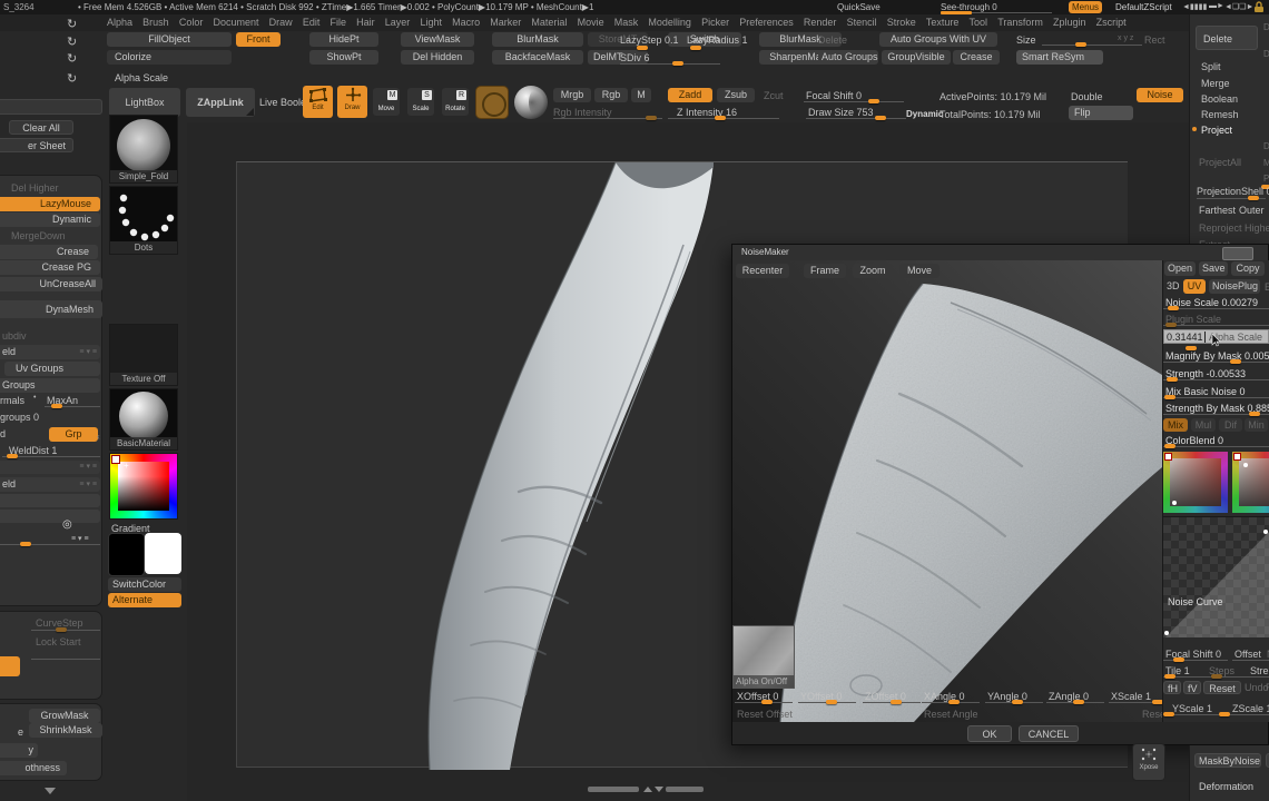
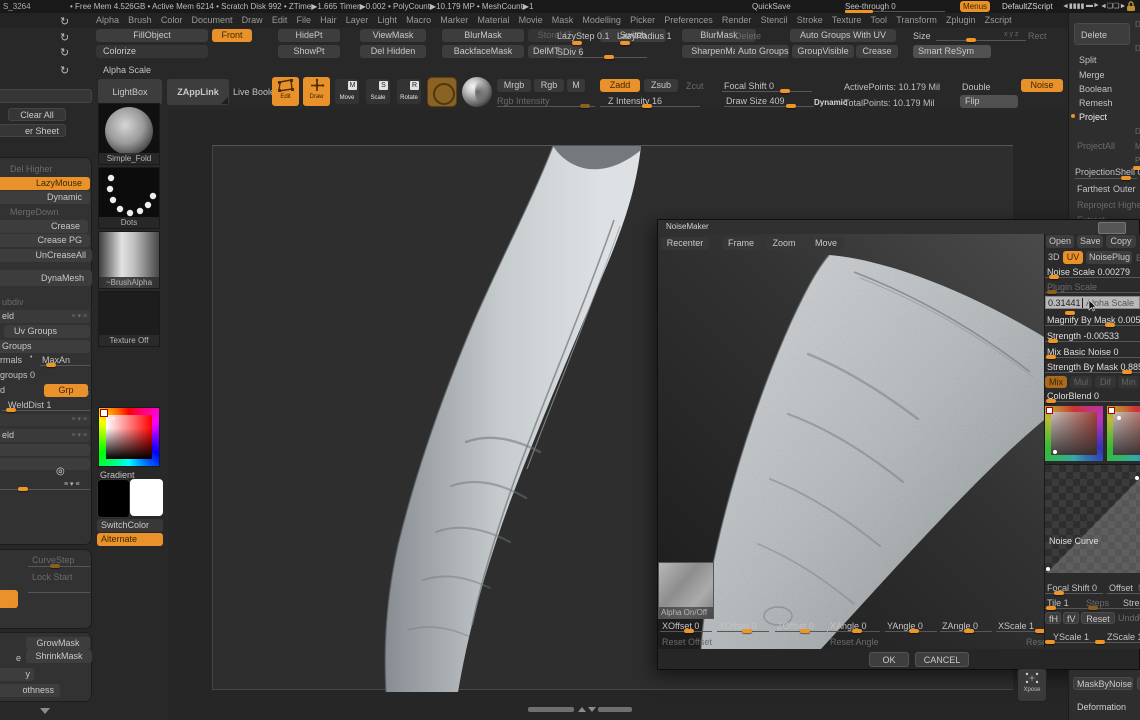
  S_3264
  • Free Mem 4.526GB • Active Mem 6214 • Scratch Disk 992 • ZTime▶1.665 Timer▶0.002 • PolyCount▶10.179 MP • MeshCount▶1
  QuickSave
  See-through 0
  Menus
  DefaultZScript
  Alpha
  Brush
  Color
  Document
  Draw
  Edit
  File
  Hair
  Layer
  Light
  Macro
  Marker
  Material
  Movie
  Mask
  Modelling
  Picker
  Preferences
  Render
  Stencil
  Stroke
  Texture
  Tool
  Transform
  Zplugin
  Zscript
  ↻
  ↻
  ↻
  ↻
  FillObject
  Front
  HidePt
  ViewMask
  BlurMask
  StoreMT
  Switch
  BlurMask
  Colorize
  ShowPt
  Del Hidden
  BackfaceMask
  DelMT
  SharpenM
  LazyStep 0.1
  LazyRadius 1
  SDiv 6
  Delete
  Auto Groups With UV
  Size
  Rect
  Auto Groups
  GroupVisible
  Crease
  Smart ReSym
  Alpha Scale
  LightBox
  ZAppLink
  Live Bool
  Mrgb
  Rgb
  M
  Rgb Intensity
  Zadd
  Zsub
  Zcut
  Z Intensity 16
  Focal Shift 0
- Draw Size 753
+ Draw Size 409
  Dynamic
  ActivePoints: 10.179 Mil
  TotalPoints: 10.179 Mil
  Double
  Flip
  Noise
  Delete
  D
  D
  Split
  Merge
  Boolean
  Remesh
  Project
  D
  ProjectAll
  M
  P
  ProjectionShell
  Farthest
  Outer
  Reproject Highe
  Clear All
  er Sheet
  Del Higher
  LazyMouse
  Dynamic
  MergeDown
  Crease
  Crease PG
  UnCreaseAll
  DynaMesh
  ubdiv
  eld
  Uv Groups
  Groups
  rmals
  MaxAn
  groups 0
  d
  Grp
  WeldDist 1
  eld
  ◎
  CurveStep
  Lock Start
  GrowMask
  e
  ShrinkMask
  y
  othness
  ‹
  Simple_Fold
  Dots
+ ~BrushAlpha
  Texture Off
- BasicMaterial
  +
  Gradient
  SwitchColor
  Alternate
  NoiseMaker
  Recenter
  Frame
  Zoom
  Move
  Alpha On/Off
  XOffset 0
  YOffset 0
  ZOffset 0
  XAngle 0
  YAngle 0
  ZAngle 0
  XScale 1
  Reset Offset
  Reset Angle
  OK
  CANCEL
  Open
  Save
  Copy
  3D
  UV
  NoisePlug
  E
  Noise Scale 0.00279
  Plugin Scale
  0.31441
  lpha Scale
  Magnify By Mask 0.005
  Strength -0.00533
  Mix Basic Noise 0
  Strength By Mask 0.88
  Mix
  Mul
  Dif
  Min
  ColorBlend 0
  Noise Curve
  Focal Shift 0
  Offset
  Tile 1
  Steps
  Stre
  fH
  fV
  Reset
  Undo
  YScale 1
  ZScale
  MaskByNoise
  Deformation
